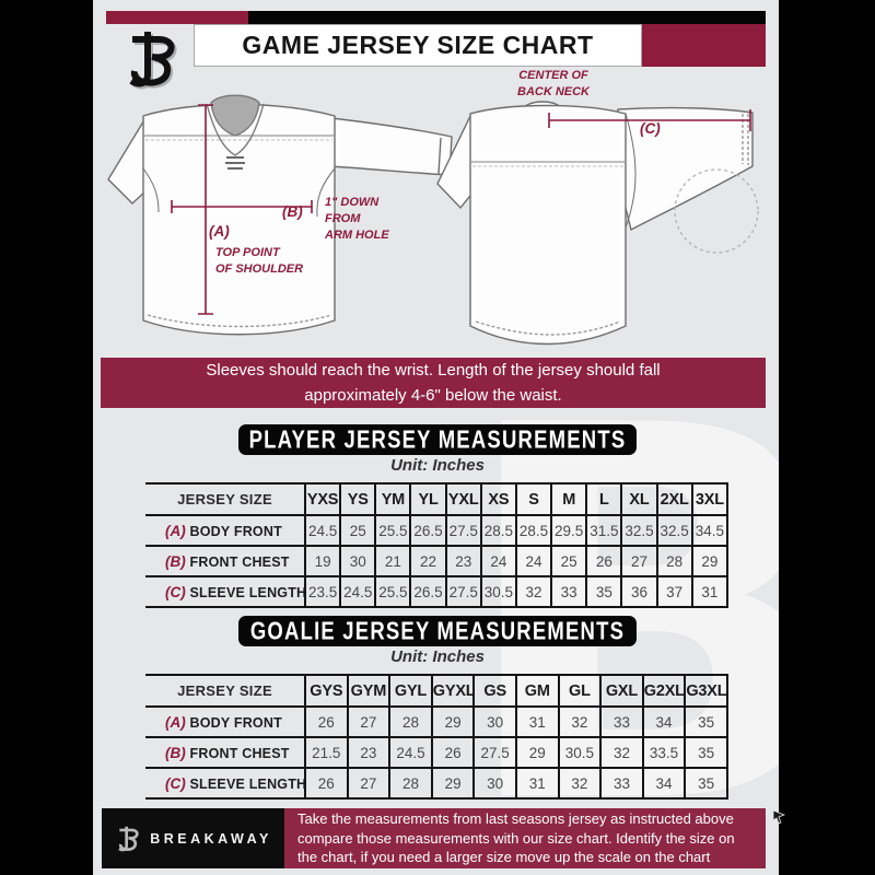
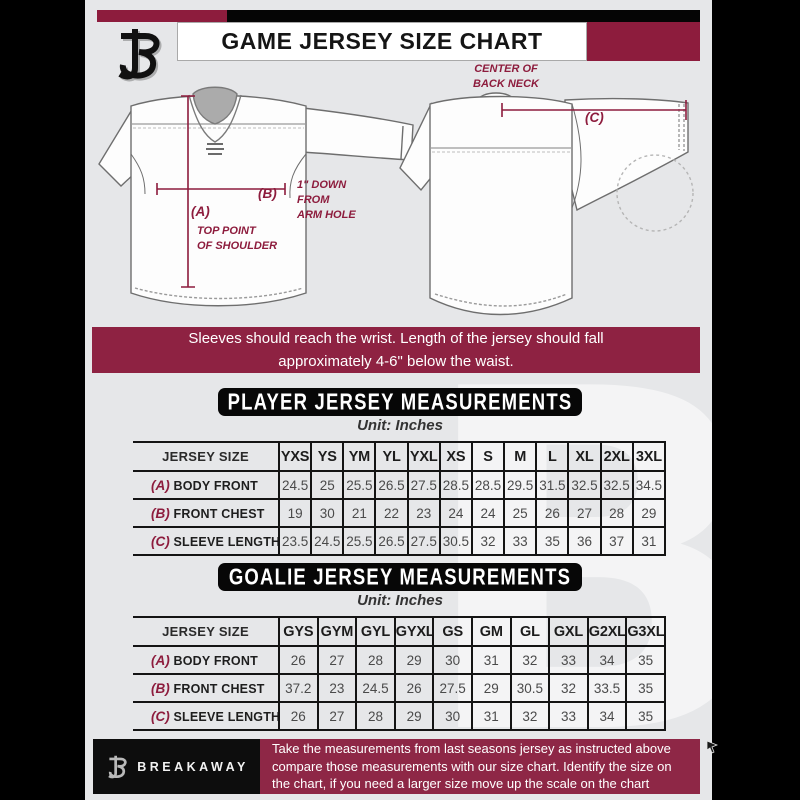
  B
  GAME JERSEY SIZE CHART
  CENTER OF
  BACK NECK
  (C)
  (B)
  1" DOWN
  FROM
  ARM HOLE
  (A)
  TOP POINT
  OF SHOULDER
  Sleeves should reach the wrist. Length of the jersey should fall approximately 4-6" below the waist.
  PLAYER JERSEY MEASUREMENTS
  Unit: Inches
  JERSEY SIZE	YXS	YS	YM	YL	YXL	XS	S	M	L	XL	2XL	3XL
  (A) BODY FRONT	24.5	25	25.5	26.5	27.5	28.5	28.5	29.5	31.5	32.5	32.5	34.5
  (B) FRONT CHEST	19	30	21	22	23	24	24	25	26	27	28	29
  (C) SLEEVE LENGTH	23.5	24.5	25.5	26.5	27.5	30.5	32	33	35	36	37	31
  GOALIE JERSEY MEASUREMENTS
  Unit: Inches
  JERSEY SIZE	GYS	GYM	GYL	GYXL	GS	GM	GL	GXL	G2XL	G3XL
  (A) BODY FRONT	26	27	28	29	30	31	32	33	34	35
- (B) FRONT CHEST	21.5	23	24.5	26	27.5	29	30.5	32	33.5	35
+ (B) FRONT CHEST	37.2	23	24.5	26	27.5	29	30.5	32	33.5	35
  (C) SLEEVE LENGTH	26	27	28	29	30	31	32	33	34	35
  BREAKAWAY
  Take the measurements from last seasons jersey as instructed above compare those measurements with our size chart. Identify the size on the chart, if you need a larger size move up the scale on the chart
